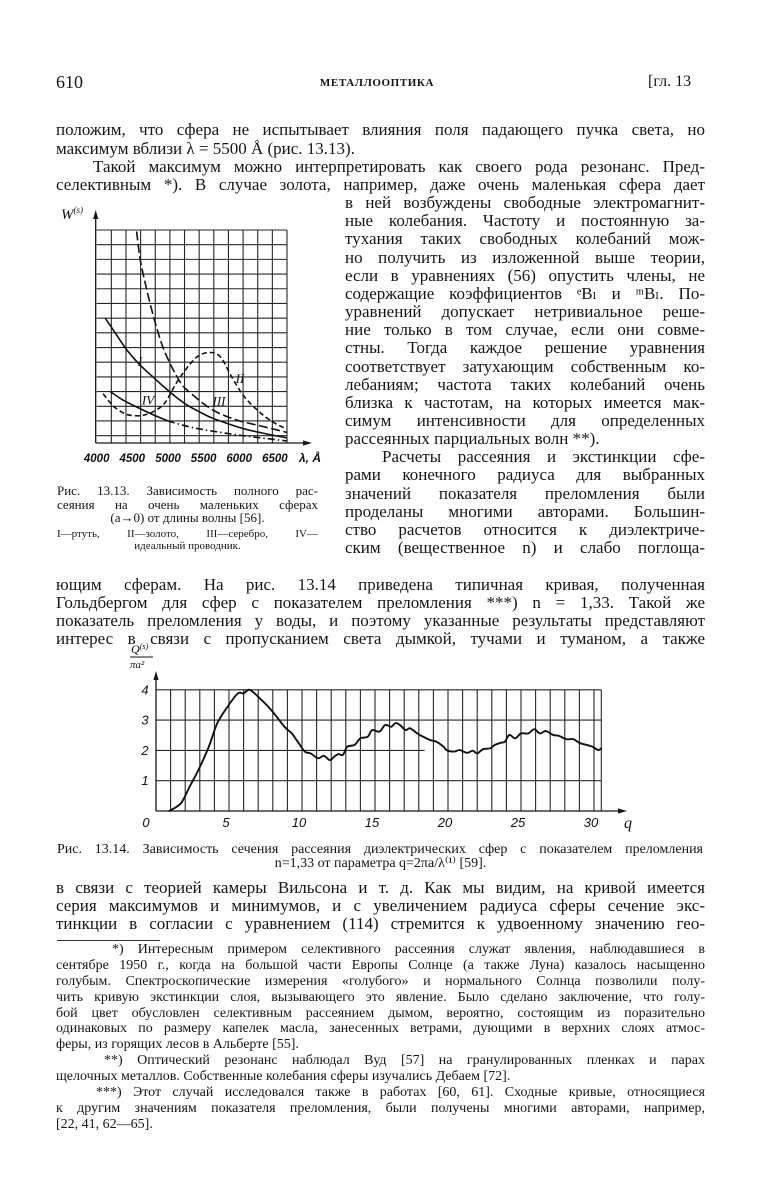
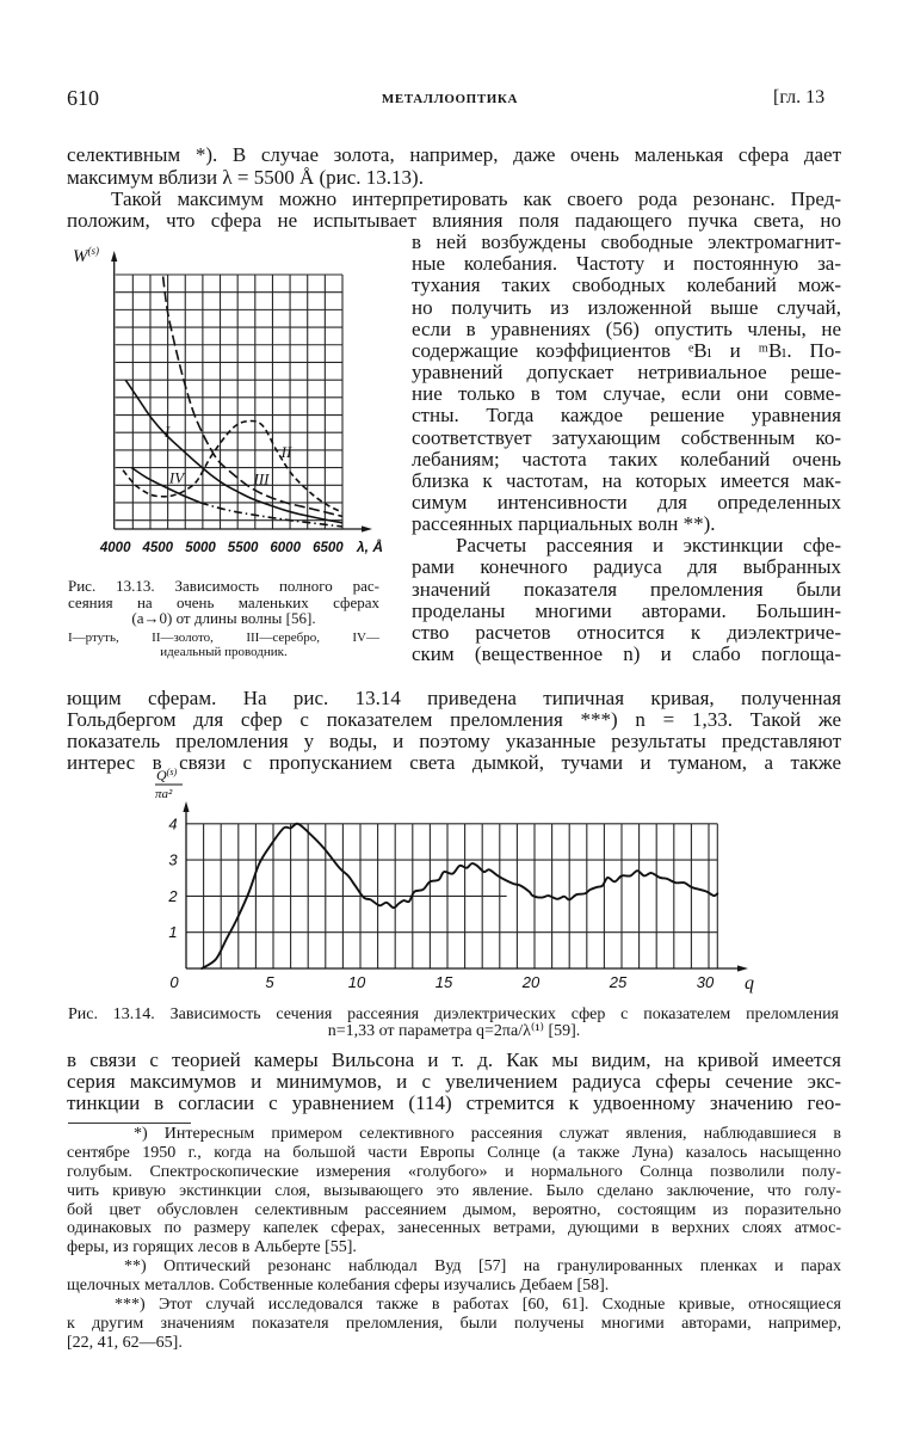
  610
  МЕТАЛЛООПТИКА
  [гл. 13
- положим, что сфера не испытывает влияния поля падающего пучка света, но
+ селективным *). В случае золота, например, даже очень маленькая сфера дает
  максимум вблизи λ = 5500 Å (рис. 13.13).
  Такой максимум можно интерпретировать как своего рода резонанс. Пред-
- селективным *). В случае золота, например, даже очень маленькая сфера дает
+ положим, что сфера не испытывает влияния поля падающего пучка света, но
  в ней возбуждены свободные электромагнит-
  ные колебания. Частоту и постоянную за-
  тухания таких свободных колебаний мож-
- но получить из изложенной выше теории,
+ но получить из изложенной выше случай,
  если в уравнениях (56) опустить члены, не
  содержащие коэффициентов ᵉBₗ и ᵐBₗ. По-
  уравнений допускает нетривиальное реше-
  ние только в том случае, если они совме-
  стны. Тогда каждое решение уравнения
  соответствует затухающим собственным ко-
  лебаниям; частота таких колебаний очень
  близка к частотам, на которых имеется мак-
  симум интенсивности для определенных
  рассеянных парциальных волн **).
  Расчеты рассеяния и экстинкции сфе-
  рами конечного радиуса для выбранных
  значений показателя преломления были
  проделаны многими авторами. Большин-
  ство расчетов относится к диэлектриче-
  ским (вещественное n) и слабо поглоща-
  I
  II
  III
  IV
  4000
  4500
  5000
  5500
  6000
  6500
  λ, Å
  W(s)
  Рис. 13.13. Зависимость полного рас-
  сеяния на очень маленьких сферах
  (a→0) от длины волны [56].
  I—ртуть, II—золото, III—серебро, IV—
  идеальный проводник.
  ющим сферам. На рис. 13.14 приведена типичная кривая, полученная
  Гольдбергом для сфер с показателем преломления ***) n = 1,33. Такой же
  показатель преломления у воды, и поэтому указанные результаты представляют
  интерес в связи с пропусканием света дымкой, тучами и туманом, а также
  0
  5
  10
  15
  20
  25
  30
  1
  2
  3
  4
  q
  Q(s)
  πa²
  Рис. 13.14. Зависимость сечения рассеяния диэлектрических сфер с показателем преломления
  n=1,33 от параметра q=2πa/λ⁽¹⁾ [59].
  в связи с теорией камеры Вильсона и т. д. Как мы видим, на кривой имеется
  серия максимумов и минимумов, и с увеличением радиуса сферы сечение экс-
  тинкции в согласии с уравнением (114) стремится к удвоенному значению гео-
  *) Интересным примером селективного рассеяния служат явления, наблюдавшиеся в
  сентябре 1950 г., когда на большой части Европы Солнце (а также Луна) казалось насыщенно
  голубым. Спектроскопические измерения «голубого» и нормального Солнца позволили полу-
  чить кривую экстинкции слоя, вызывающего это явление. Было сделано заключение, что голу-
  бой цвет обусловлен селективным рассеянием дымом, вероятно, состоящим из поразительно
- одинаковых по размеру капелек масла, занесенных ветрами, дующими в верхних слоях атмос-
+ одинаковых по размеру капелек сферах, занесенных ветрами, дующими в верхних слоях атмос-
  феры, из горящих лесов в Альберте [55].
  **) Оптический резонанс наблюдал Вуд [57] на гранулированных пленках и парах
- щелочных металлов. Собственные колебания сферы изучались Дебаем [72].
+ щелочных металлов. Собственные колебания сферы изучались Дебаем [58].
  ***) Этот случай исследовался также в работах [60, 61]. Сходные кривые, относящиеся
  к другим значениям показателя преломления, были получены многими авторами, например,
  [22, 41, 62—65].
